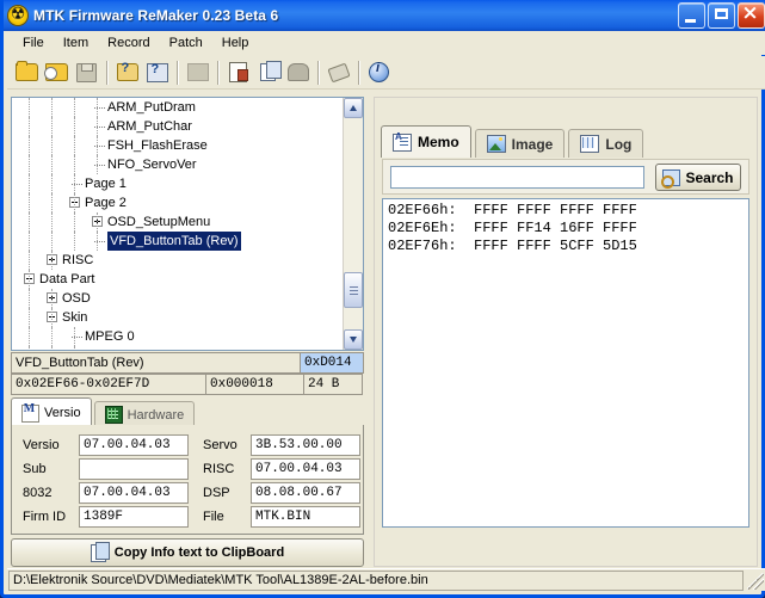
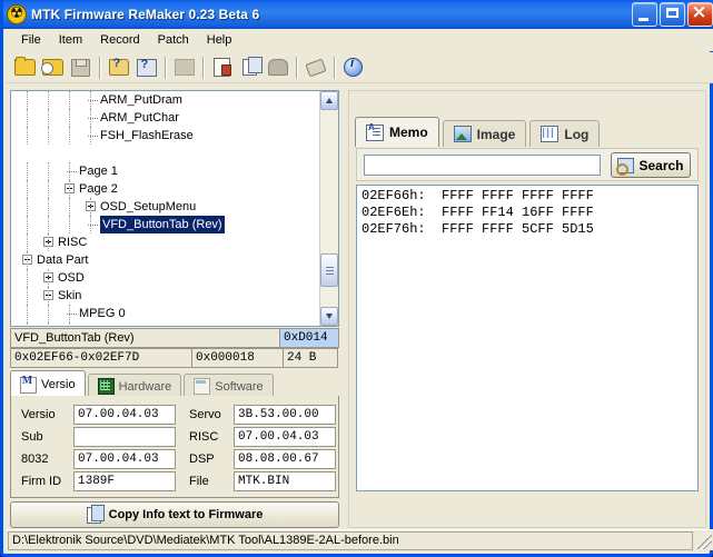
  MTK Firmware ReMaker 0.23 Beta 6
  File
  Item
  Record
  Patch
  Help
  ARM_PutDram
  ARM_PutChar
  FSH_FlashErase
- NFO_ServoVer
  Page 1
  Page 2
  OSD_SetupMenu
  VFD_ButtonTab (Rev)
  RISC
  Data Part
  OSD
  Skin
  MPEG 0
  VFD_ButtonTab (Rev)
  0xD014
  0x02EF66-0x02EF7D
  0x000018
  24 B
  Versio
  Hardware
+ Software
  Versio
  07.00.04.03
  Sub
  8032
  07.00.04.03
  Firm ID
  1389F
  Servo
  3B.53.00.00
  RISC
  07.00.04.03
  DSP
  08.08.00.67
  File
  MTK.BIN
- Copy Info text to ClipBoard
+ Copy Info text to Firmware
  Memo
  Image
  Log
  Search
  02EF66h: FFFF FFFF FFFF FFFF
  02EF6Eh: FFFF FF14 16FF FFFF
  02EF76h: FFFF FFFF 5CFF 5D15
  D:\Elektronik Source\DVD\Mediatek\MTK Tool\AL1389E-2AL-before.bin
